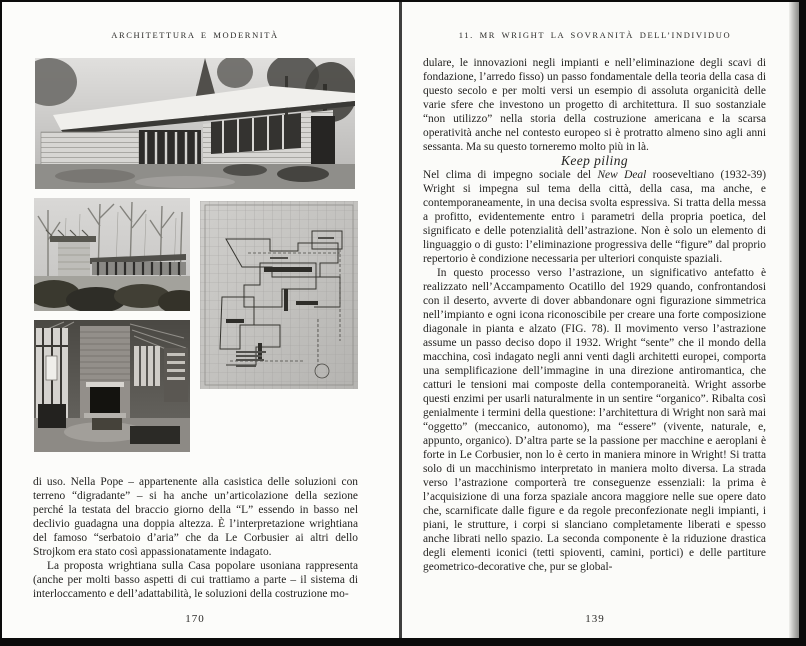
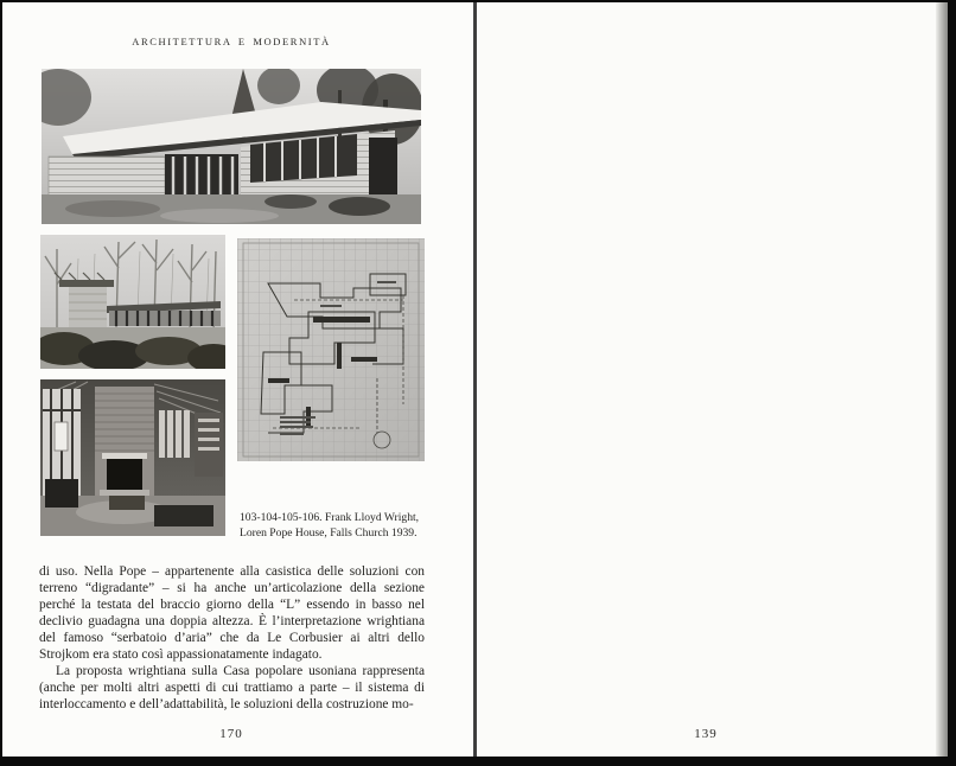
  ARCHITETTURA E MODERNITÀ
+ 103-104-105-106. Frank Lloyd Wright, Loren Pope House, Falls Church 1939.
  di uso. Nella Pope – appartenente alla casistica delle soluzioni con terreno “digradante” – si ha anche un’articolazione della sezione perché la testata del braccio giorno della “L” essendo in basso nel declivio guadagna una doppia altezza. È l’interpretazione wrightiana del famoso “serbatoio d’aria” che da Le Corbusier ai altri dello Strojkom era stato così appassionatamente indagato.
- La proposta wrightiana sulla Casa popolare usoniana rappresenta (anche per molti basso aspetti di cui trattiamo a parte – il sistema di interloccamento e dell’adattabilità, le soluzioni della costruzione mo-
+ La proposta wrightiana sulla Casa popolare usoniana rappresenta (anche per molti altri aspetti di cui trattiamo a parte – il sistema di interloccamento e dell’adattabilità, le soluzioni della costruzione mo-
  170
- 11. MR WRIGHT LA SOVRANITÀ DELL’INDIVIDUO
- dulare, le innovazioni negli impianti e nell’eliminazione degli scavi di fondazione, l’arredo fisso) un passo fondamentale della teoria della casa di questo secolo e per molti versi un esempio di assoluta organicità delle varie sfere che investono un progetto di architettura. Il suo sostanziale “non utilizzo” nella storia della costruzione americana e la scarsa operatività anche nel contesto europeo si è protratto almeno sino agli anni sessanta. Ma su questo torneremo molto più in là.
- Keep piling
- Nel clima di impegno sociale del New Deal rooseveltiano (1932-39) Wright si impegna sul tema della città, della casa, ma anche, e contemporaneamente, in una decisa svolta espressiva. Si tratta della messa a profitto, evidentemente entro i parametri della propria poetica, del significato e delle potenzialità dell’astrazione. Non è solo un elemento di linguaggio o di gusto: l’eliminazione progressiva delle “figure” dal proprio repertorio è condizione necessaria per ulteriori conquiste spaziali.
- In questo processo verso l’astrazione, un significativo antefatto è realizzato nell’Accampamento Ocatillo del 1929 quando, confrontandosi con il deserto, avverte di dover abbandonare ogni figurazione simmetrica nell’impianto e ogni icona riconoscibile per creare una forte composizione diagonale in pianta e alzato (FIG. 78). Il movimento verso l’astrazione assume un passo deciso dopo il 1932. Wright “sente” che il mondo della macchina, così indagato negli anni venti dagli architetti europei, comporta una semplificazione dell’immagine in una direzione antiromantica, che catturi le tensioni mai composte della contemporaneità. Wright assorbe questi enzimi per usarli naturalmente in un sentire “organico”. Ribalta così genialmente i termini della questione: l’architettura di Wright non sarà mai “oggetto” (meccanico, autonomo), ma “essere” (vivente, naturale, e, appunto, organico). D’altra parte se la passione per macchine e aeroplani è forte in Le Corbusier, non lo è certo in maniera minore in Wright! Si tratta solo di un macchinismo interpretato in maniera molto diversa. La strada verso l’astrazione comporterà tre conseguenze essenziali: la prima è l’acquisizione di una forza spaziale ancora maggiore nelle sue opere dato che, scarnificate dalle figure e da regole preconfezionate negli impianti, i piani, le strutture, i corpi si slanciano completamente liberati e spesso anche librati nello spazio. La seconda componente è la riduzione drastica degli elementi iconici (tetti spioventi, camini, portici) e delle partiture geometrico-decorative che, pur se global-
  139
